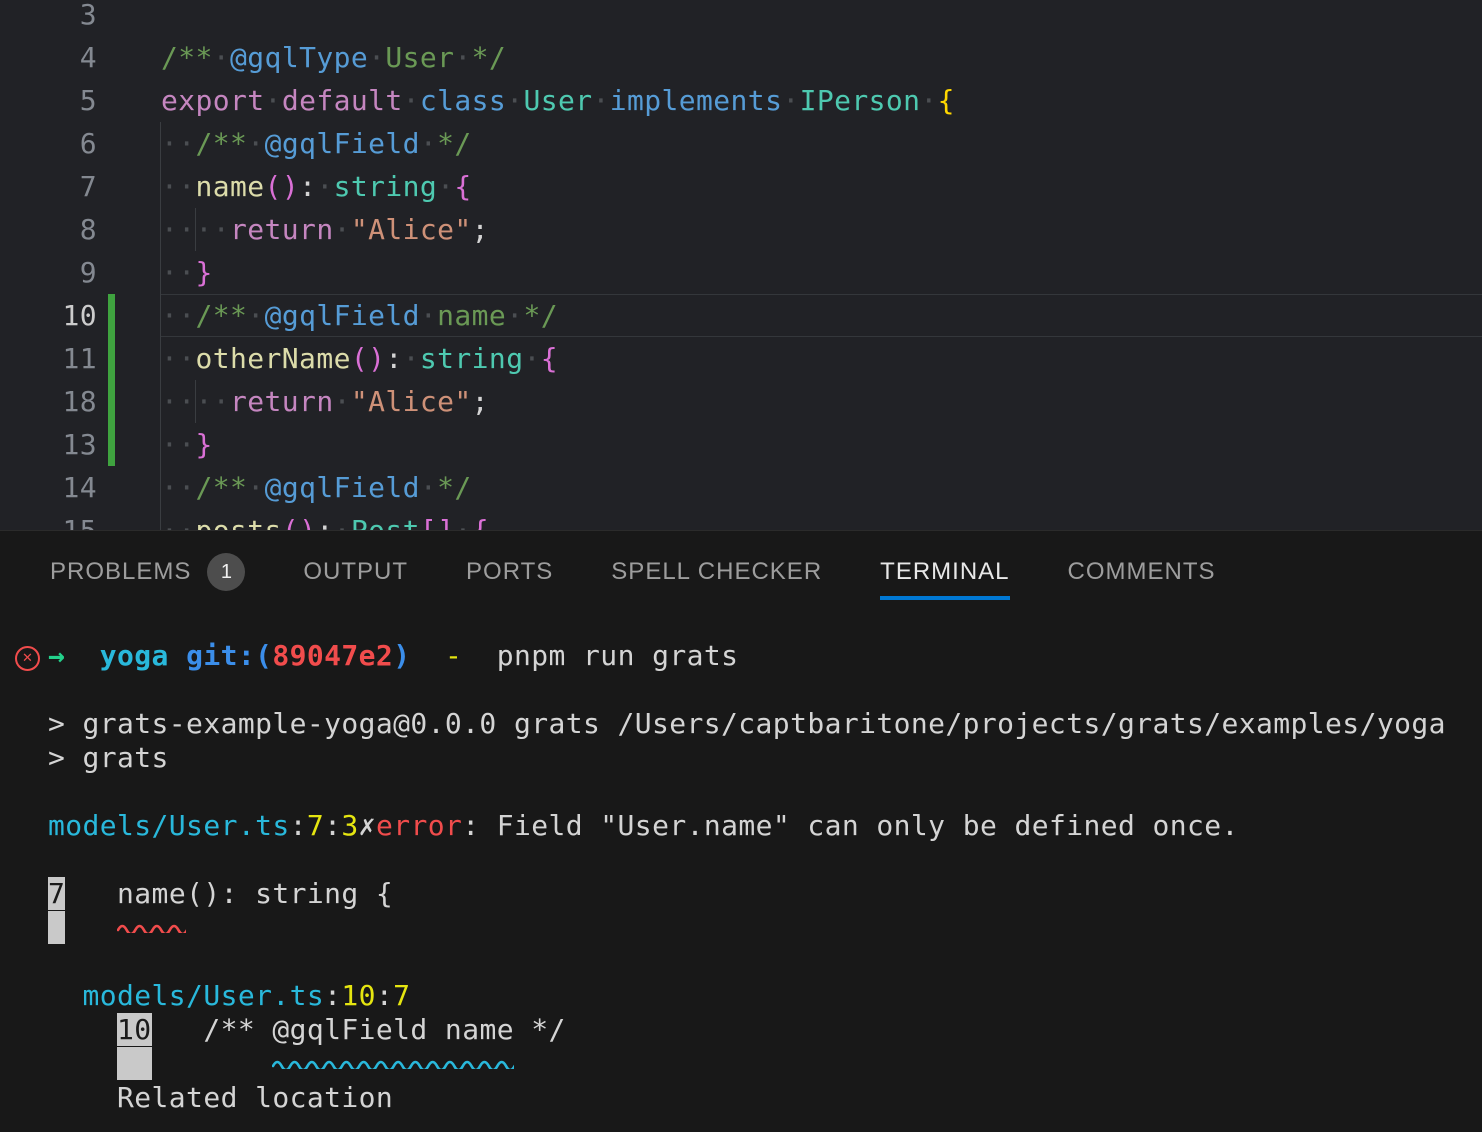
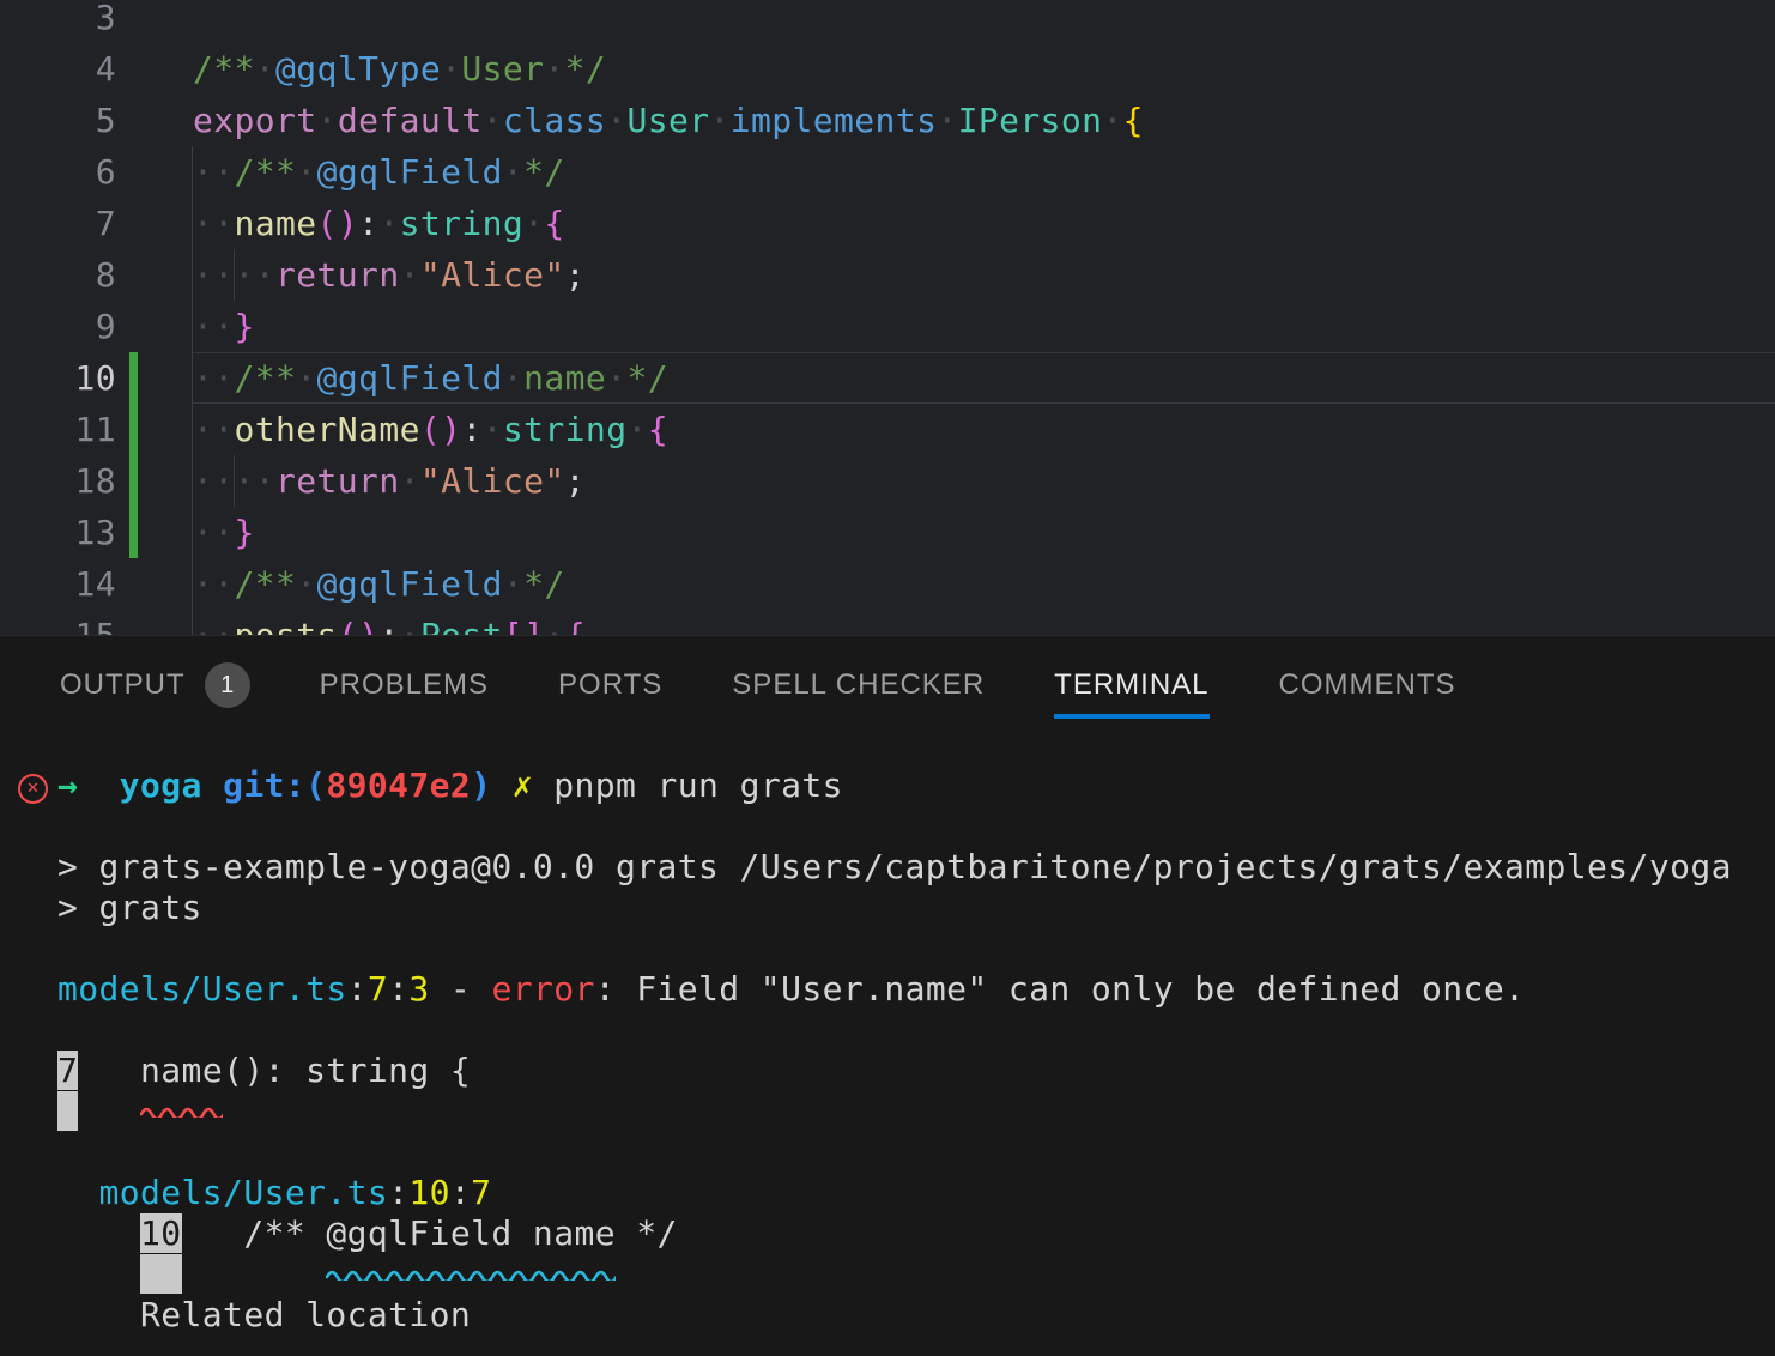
  3
  4
  5
  6
  7
  8
  9
  10
  11
  18
  13
  14
  /**·@gqlType·User·*/
  export·default·class·User·implements·IPerson·{
  ··/**·@gqlField·*/
  ··name():·string·{
  ····return·"Alice";
  ··}
  ··/**·@gqlField·name·*/
  ··otherName():·string·{
  ····return·"Alice";
  ··}
  ··/**·@gqlField·*/
- PROBLEMS
+ OUTPUT
  1
- OUTPUT
+ PROBLEMS
  PORTS
  SPELL CHECKER
  TERMINAL
  COMMENTS
  ✕
- → yoga git:(89047e2) - pnpm run grats
+ → yoga git:(89047e2) ✗ pnpm run grats
  > grats-example-yoga@0.0.0 grats /Users/captbaritone/projects/grats/examples/yoga
  > grats
- models/User.ts:7:3✗error: Field "User.name" can only be defined once.
+ models/User.ts:7:3 - error: Field "User.name" can only be defined once.
  7 name(): string {
  models/User.ts:10:7
  10 /** @gqlField name */
  Related location
